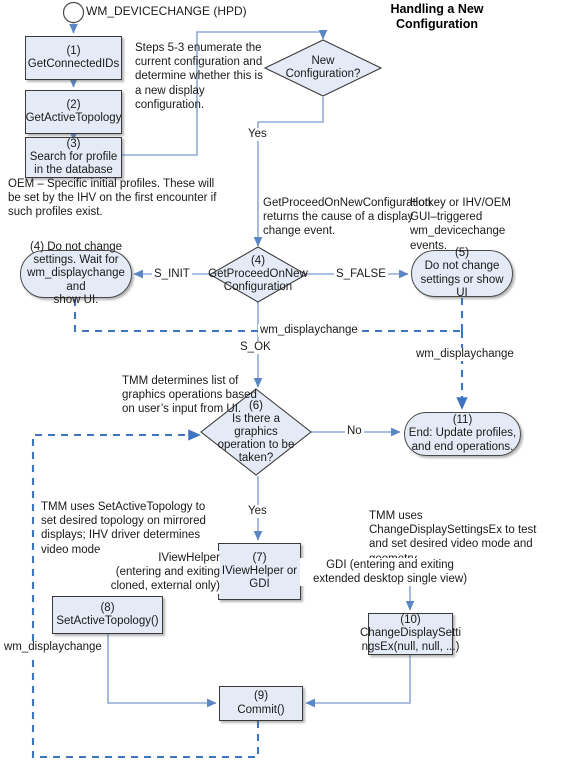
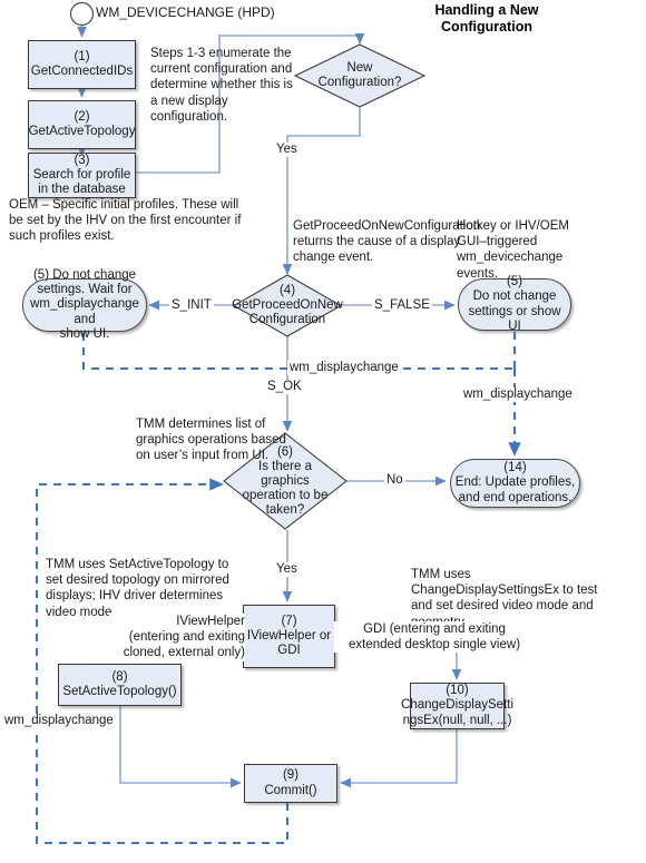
  Handling a New
  Configuration
  WM_DEVICECHANGE (HPD)
  (1)
  GetConnectedIDs
  (2)
  GetActiveTopology
  (3)
  Search for profile
  in the database
  New
  Configuration?
  (4)
  GetProceedOnNew
  Configuration
- (4) Do not change
+ (5) Do not change
  settings. Wait for
  wm_displaychange and
  show UI.
  (5)
  Do not change
  settings or show UI
  (6)
  Is there a
  graphics
  operation to be
  taken?
- (11)
+ (14)
  End: Update profiles,
  and end operations.
  (7)
  IViewHelper or
  GDI
  (8)
  SetActiveTopology()
  (10)
  ChangeDisplaySetti
  ngsEx(null, null, ...)
  (9)
  Commit()
- Steps 5-3 enumerate the current configuration and determine whether this is a new display configuration.
+ Steps 1-3 enumerate the current configuration and determine whether this is a new display configuration.
  OEM – Specific initial profiles. These will be set by the IHV on the first encounter if such profiles exist.
  GetProceedOnNewConfiguration returns the cause of a display change event.
  Hotkey or IHV/OEM GUI–triggered wm_devicechange events.
  TMM determines list of graphics operations based on user’s input from UI.
  TMM uses SetActiveTopology to set desired topology on mirrored displays; IHV driver determines video mode.
  TMM uses ChangeDisplaySettingsEx to test and set desired video mode and
  Yes
  S_INIT
  S_FALSE
  S_OK
  wm_displaychange
  wm_displaychange
  wm_displaychange
  No
  Yes
  IViewHelper
  (entering and exiting
  cloned, external only)
  GDI (entering and exiting
  extended desktop single view)
